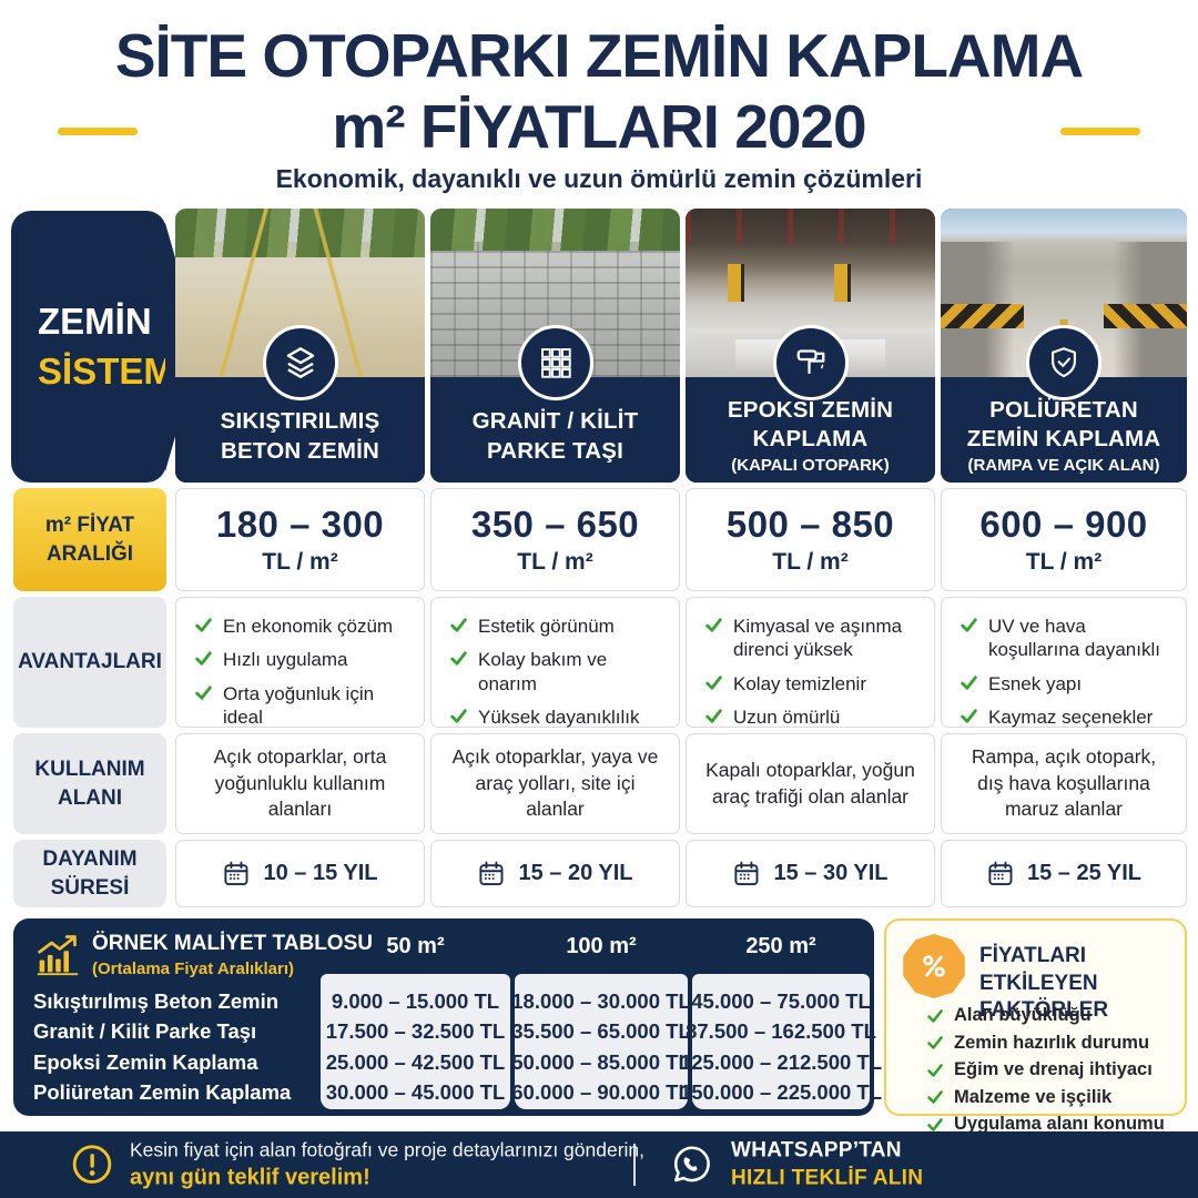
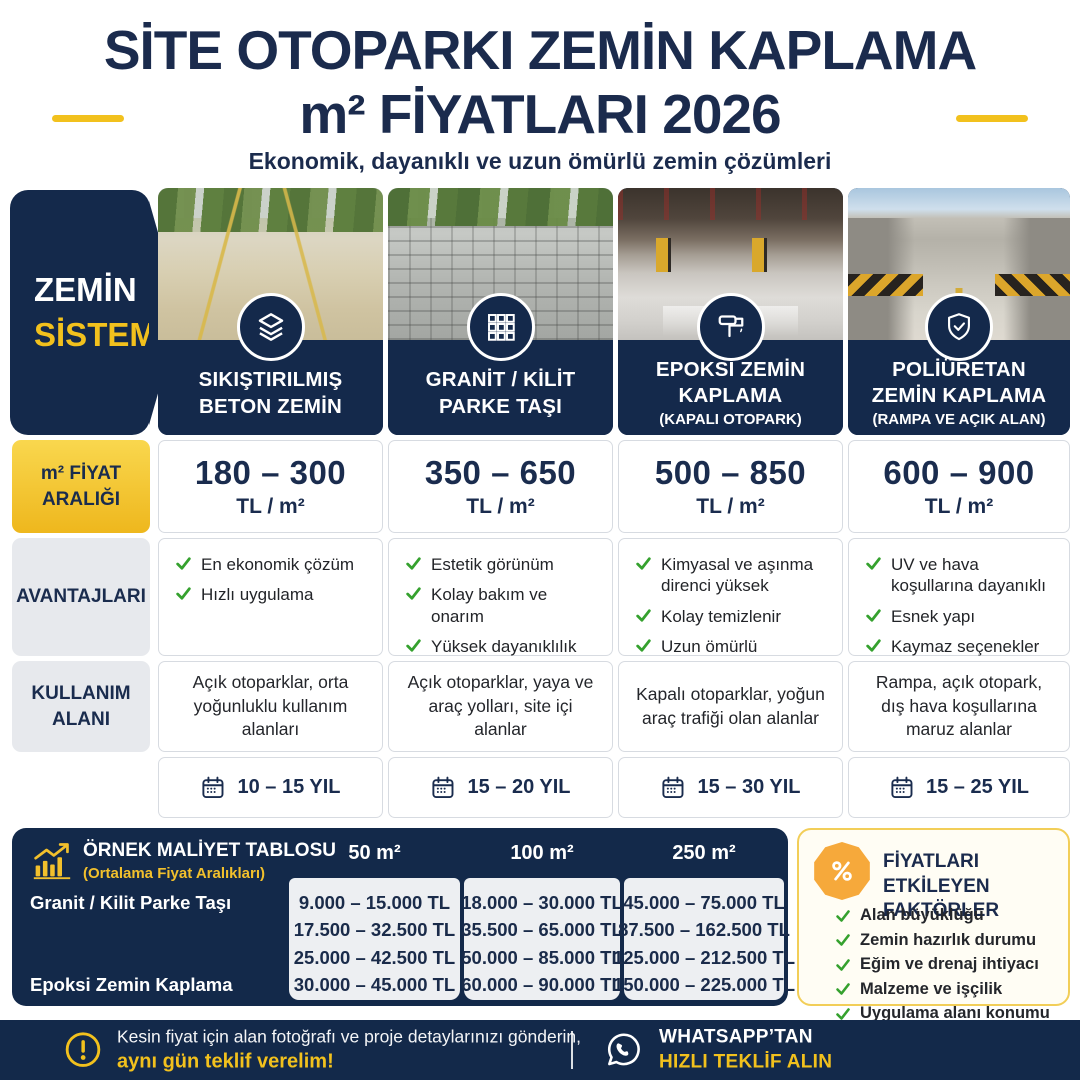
  SİTE OTOPARKI ZEMİN KAPLAMA
- m² FİYATLARI 2020
+ m² FİYATLARI 2026
  Ekonomik, dayanıklı ve uzun ömürlü zemin çözümleri
  ZEMİN
  SİSTEM
  SIKIŞTIRILMIŞ
  BETON ZEMİN
  GRANİT / KİLİT
  PARKE TAŞI
  EPOKSİ ZEMİN
  KAPLAMA
  (KAPALI OTOPARK)
  POLİÜRETAN
  ZEMİN KAPLAMA
  (RAMPA VE AÇIK ALAN)
  m² FİYAT
  ARALIĞI
  180 – 300
  TL / m²
  350 – 650
  TL / m²
  500 – 850
  TL / m²
  600 – 900
  TL / m²
  AVANTAJLARI
  En ekonomik çözüm
  Hızlı uygulama
- Orta yoğunluk için ideal
  Estetik görünüm
  Kolay bakım ve onarım
  Yüksek dayanıklılık
  Kimyasal ve aşınma direnci yüksek
  Kolay temizlenir
  Uzun ömürlü
  UV ve hava koşullarına dayanıklı
  Esnek yapı
  Kaymaz seçenekler
  KULLANIM
  ALANI
  Açık otoparklar, orta yoğunluklu kullanım alanları
  Açık otoparklar, yaya ve araç yolları, site içi alanlar
  Kapalı otoparklar, yoğun araç trafiği olan alanlar
  Rampa, açık otopark, dış hava koşullarına maruz alanlar
- DAYANIM
- SÜRESİ
  10 – 15 YIL
  15 – 20 YIL
  15 – 30 YIL
  15 – 25 YIL
  ÖRNEK MALİYET TABLOSU
  (Ortalama Fiyat Aralıkları)
  50 m²
  100 m²
  250 m²
- Sıkıştırılmış Beton Zemin
  Granit / Kilit Parke Taşı
  Epoksi Zemin Kaplama
- Poliüretan Zemin Kaplama
  9.000 – 15.000 TL
  17.500 – 32.500 TL
  25.000 – 42.500 TL
  30.000 – 45.000 TL
  18.000 – 30.000 TL
  35.500 – 65.000 TL
  50.000 – 85.000 TL
  60.000 – 90.000 TL
  45.000 – 75.000 TL
  87.500 – 162.500 TL
  125.000 – 212.500 TL
  150.000 – 225.000 TL
  FİYATLARI ETKİLEYEN
  FAKTÖRLER
  Alan büyüklüğü
  Zemin hazırlık durumu
  Eğim ve drenaj ihtiyacı
  Malzeme ve işçilik
  Uygulama alanı konumu
  Kesin fiyat için alan fotoğrafı ve proje detaylarınızı gönderin,
  aynı gün teklif verelim!
  WHATSAPP’TAN
  HIZLI TEKLİF ALIN
